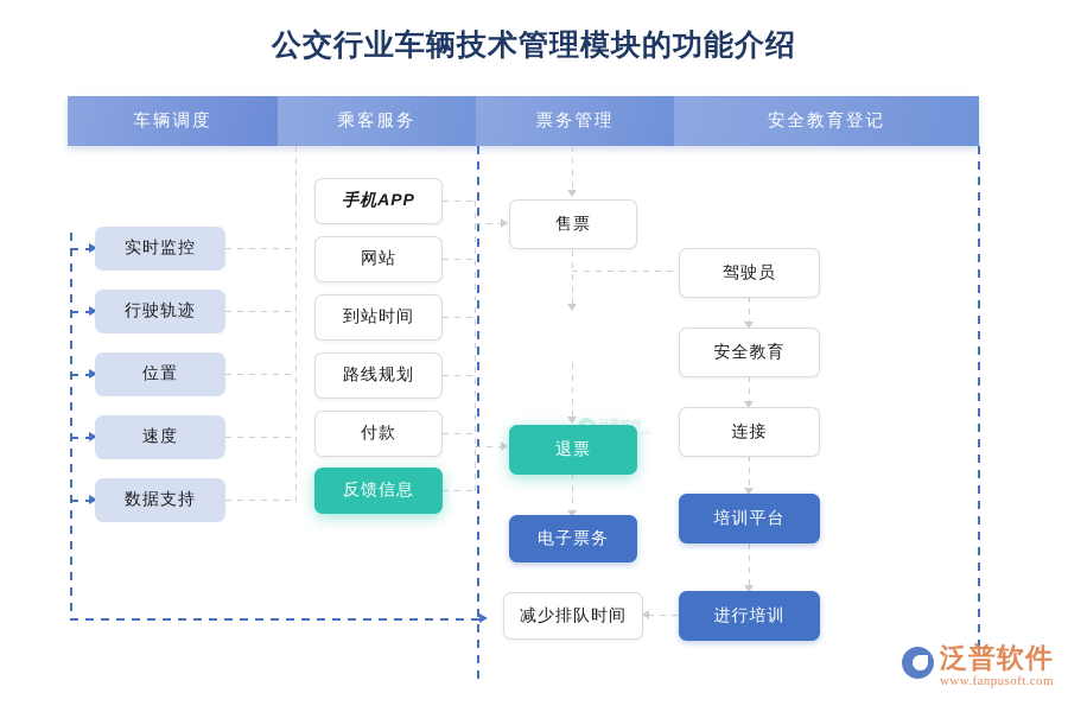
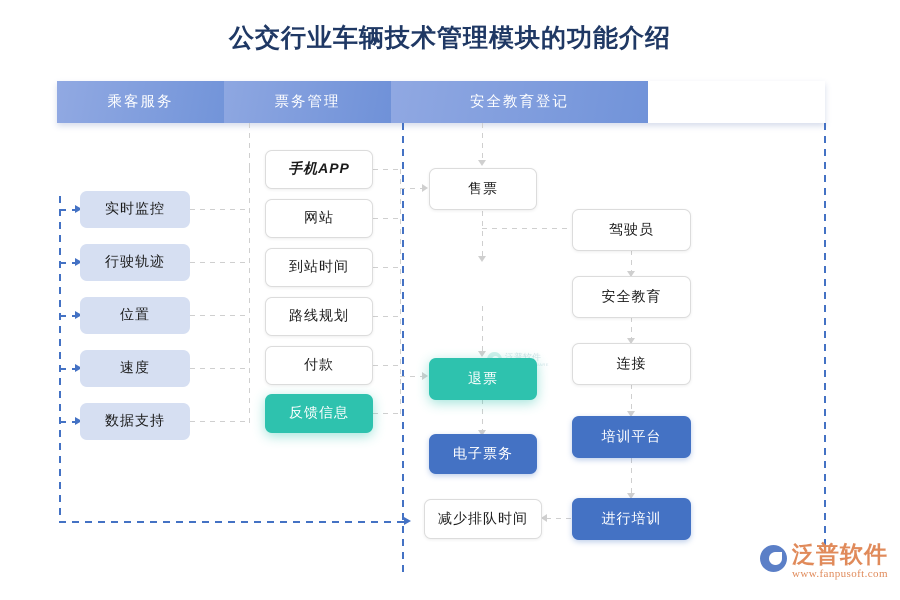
  公交行业车辆技术管理模块的功能介绍
- 车辆调度
  乘客服务
  票务管理
  安全教育登记
  实时监控
  行驶轨迹
  位置
  速度
  数据支持
  手机APP
  网站
  到站时间
  路线规划
  付款
  反馈信息
  售票
  泛普软件
  退票
  电子票务
  驾驶员
  安全教育
  连接
  培训平台
  进行培训
  减少排队时间
  泛普软件
  www.fanpusoft.com
